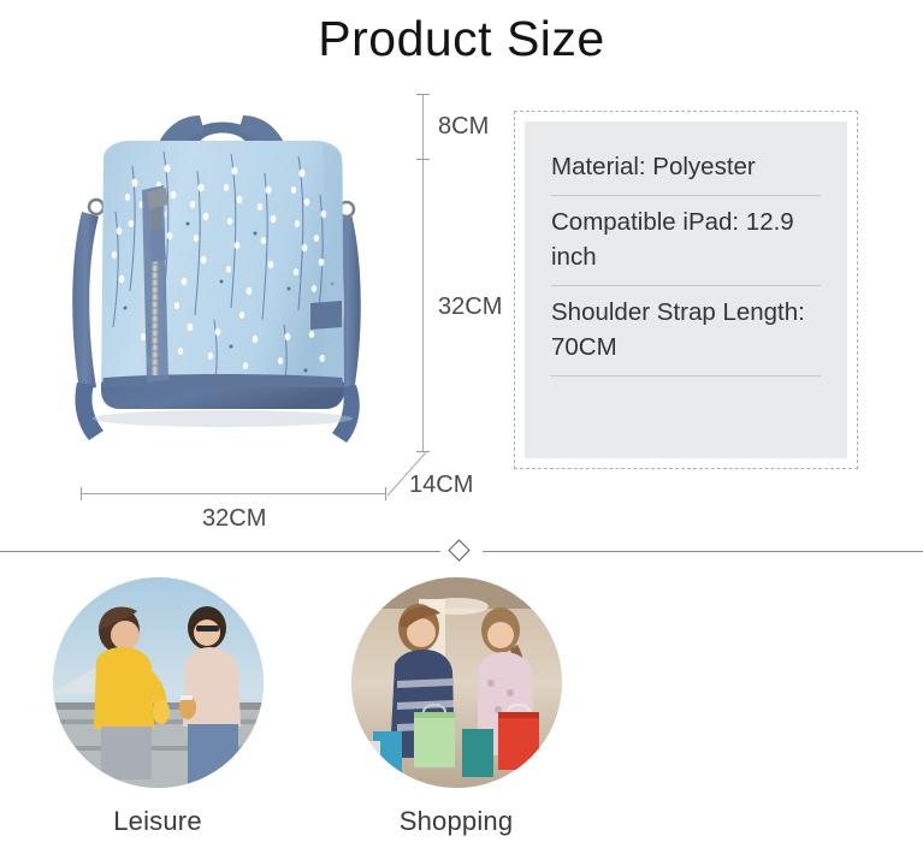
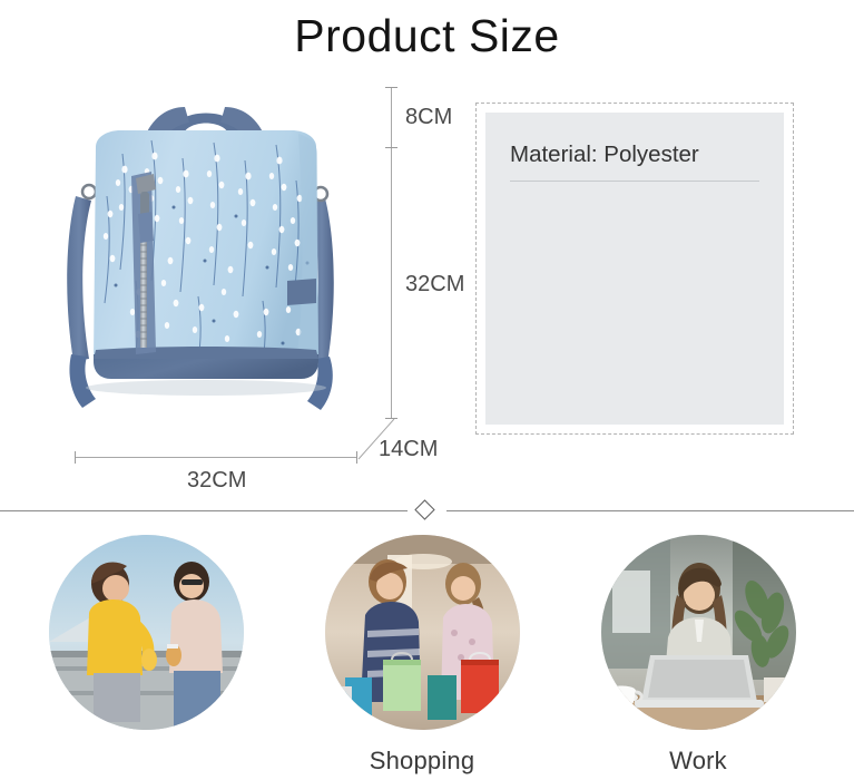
  Product Size
  8CM
  32CM
  32CM
  14CM
  Material: Polyester
- Compatible iPad: 12.9 inch
- Shoulder Strap Length: 70CM
- Leisure
  Shopping
+ Work
